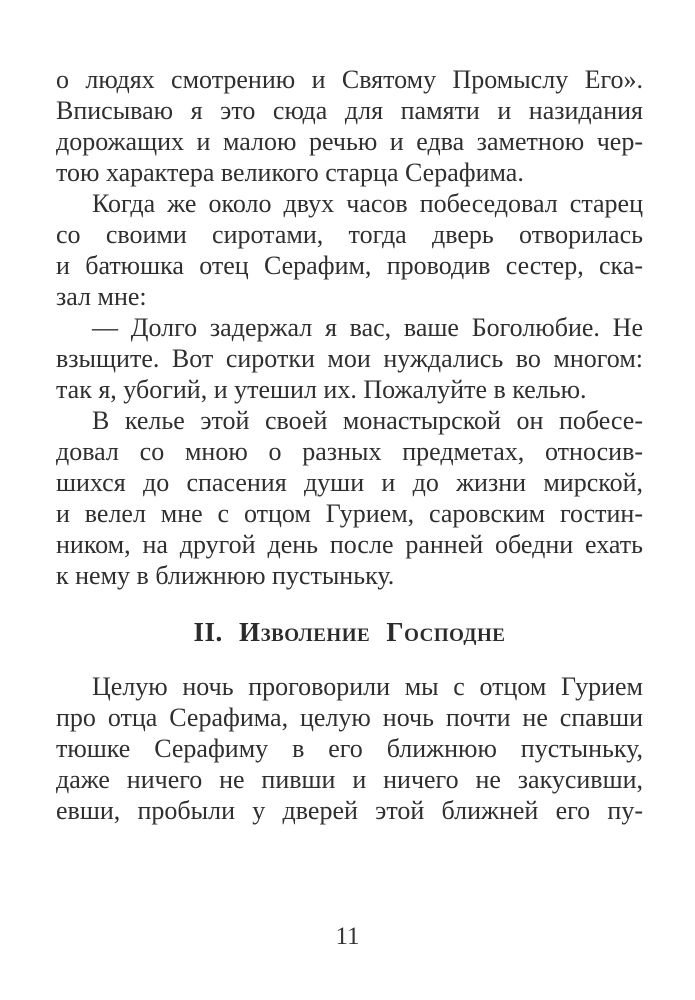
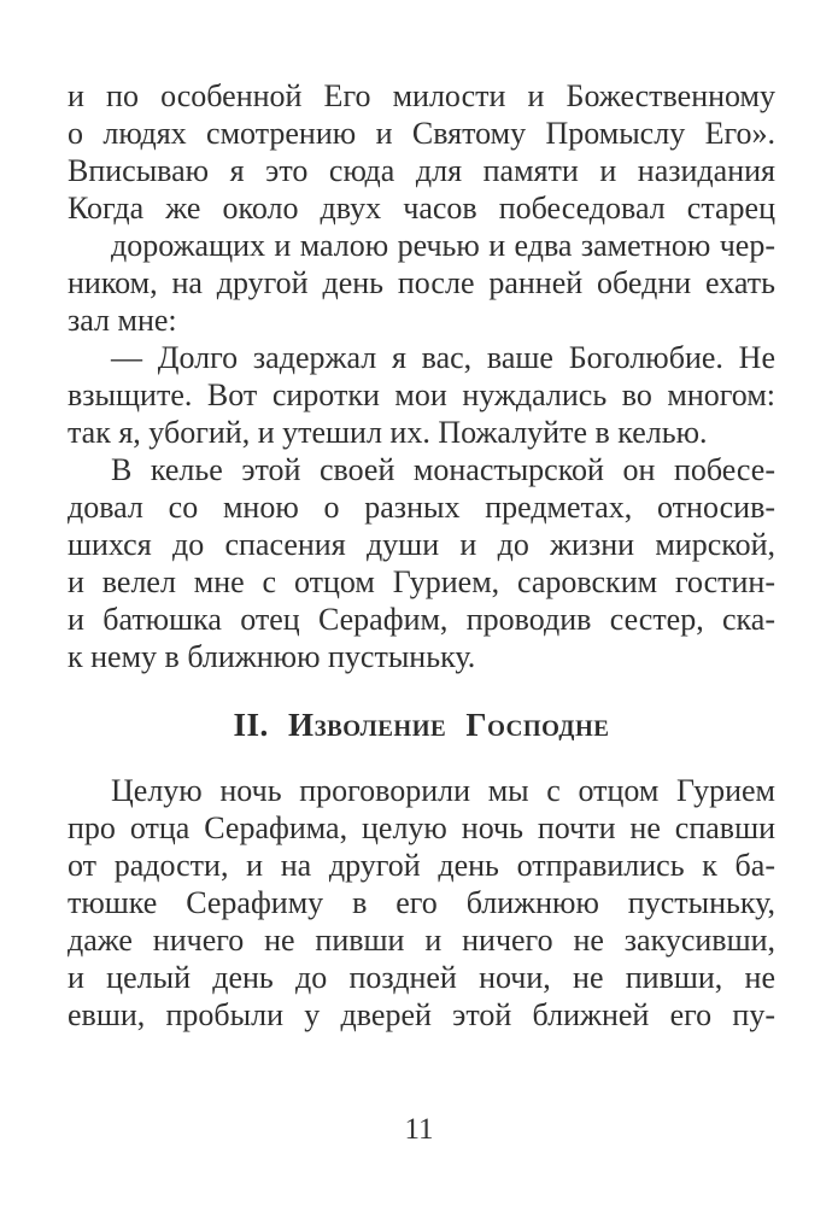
+ и по особенной Его милости и Божественному
  о людях смотрению и Святому Промыслу Его».
  Вписываю я это сюда для памяти и назидания
- дорожащих и малою речью и едва заметною чер-
+ Когда же около двух часов побеседовал старец
- тою характера великого старца Серафима.
- Когда же около двух часов побеседовал старец
+ дорожащих и малою речью и едва заметною чер-
- со своими сиротами, тогда дверь отворилась
- и батюшка отец Серафим, проводив сестер, ска-
+ ником, на другой день после ранней обедни ехать
  зал мне:
  — Долго задержал я вас, ваше Боголюбие. Не
  взыщите. Вот сиротки мои нуждались во многом:
  так я, убогий, и утешил их. Пожалуйте в келью.
  В келье этой своей монастырской он побесе-
  довал со мною о разных предметах, относив-
  шихся до спасения души и до жизни мирской,
  и велел мне с отцом Гурием, саровским гостин-
- ником, на другой день после ранней обедни ехать
+ и батюшка отец Серафим, проводив сестер, ска-
  к нему в ближнюю пустыньку.
  II. Изволение Господне
  Целую ночь проговорили мы с отцом Гурием
  про отца Серафима, целую ночь почти не спавши
+ от радости, и на другой день отправились к ба-
  тюшке Серафиму в его ближнюю пустыньку,
  даже ничего не пивши и ничего не закусивши,
+ и целый день до поздней ночи, не пивши, не
  евши, пробыли у дверей этой ближней его пу-
  11
